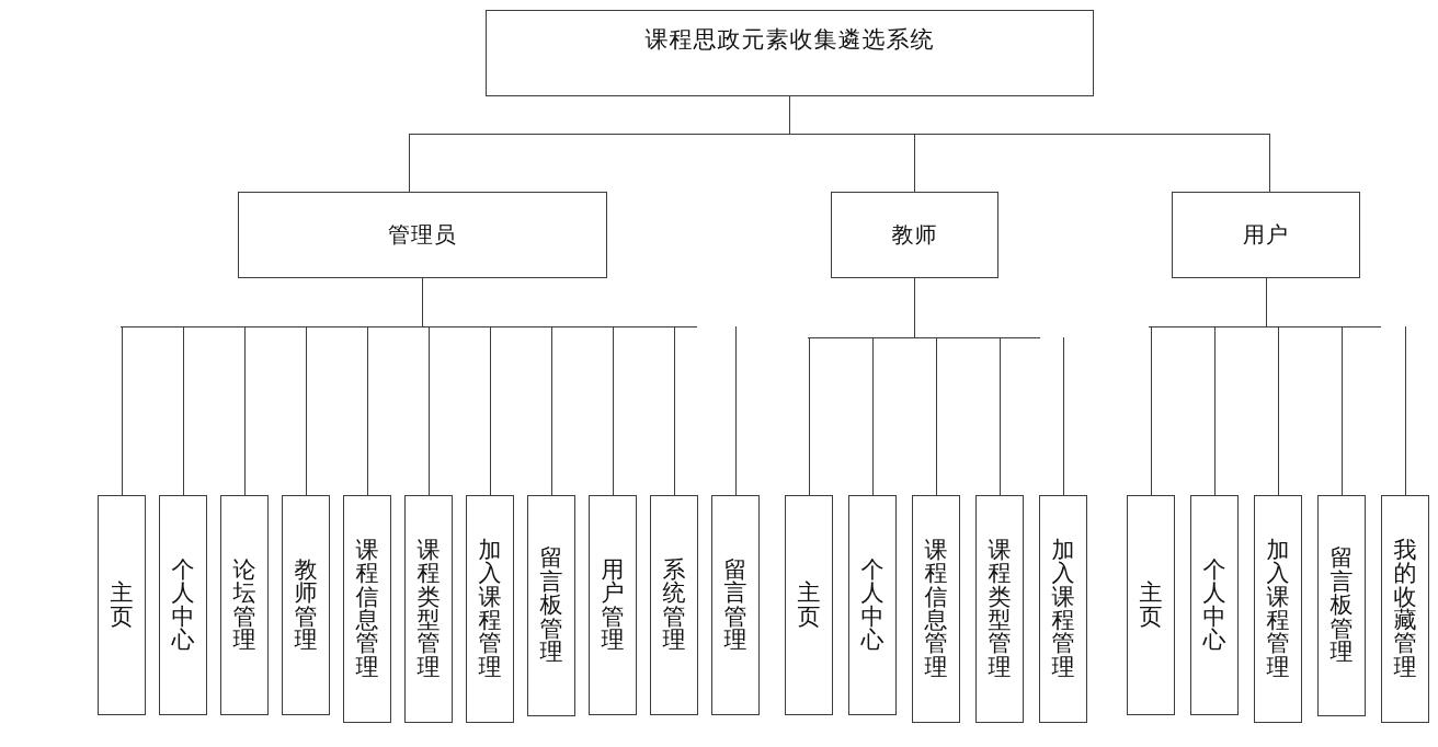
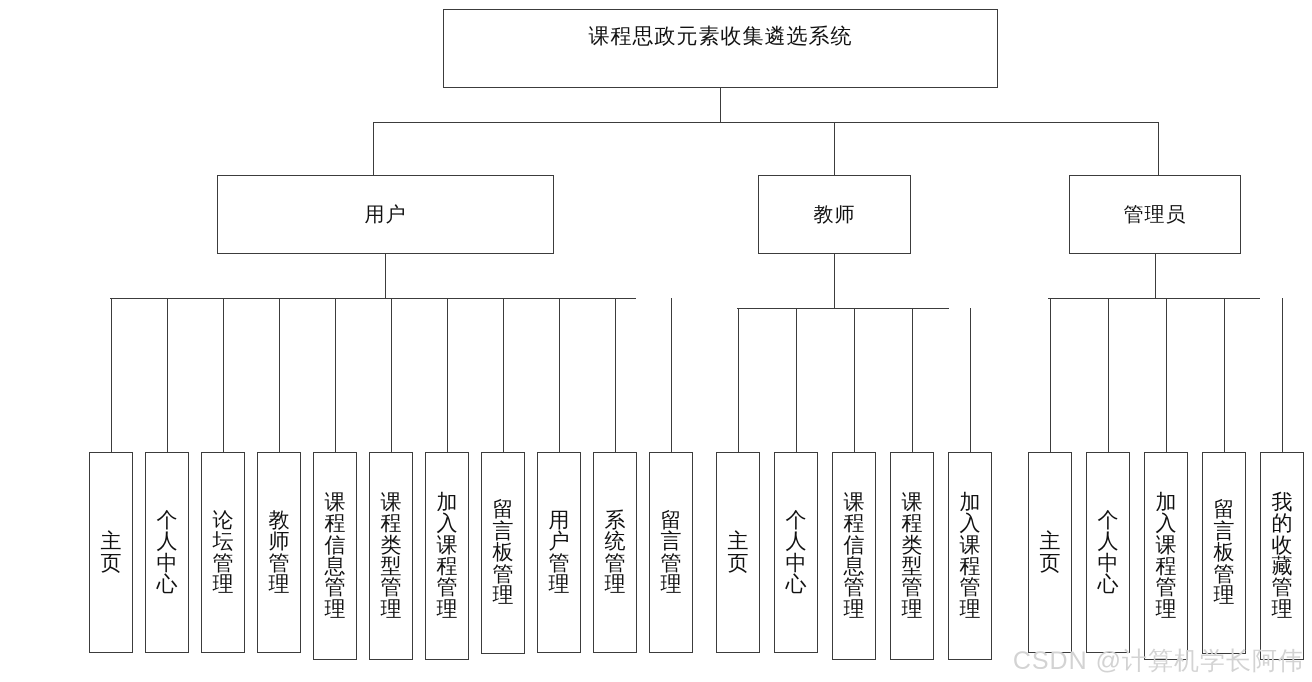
  课程思政元素收集遴选系统
- 管理员
+ 用户
  教师
- 用户
+ 管理员
  主页
  个人中心
  论坛管理
  教师管理
  课程信息管理
  课程类型管理
  加入课程管理
  留言板管理
  用户管理
  系统管理
  留言管理
  主页
  个人中心
  课程信息管理
  课程类型管理
  加入课程管理
  主页
  个人中心
  加入课程管理
  留言板管理
  我的收藏管理
+ CSDN @计算机学长阿伟
